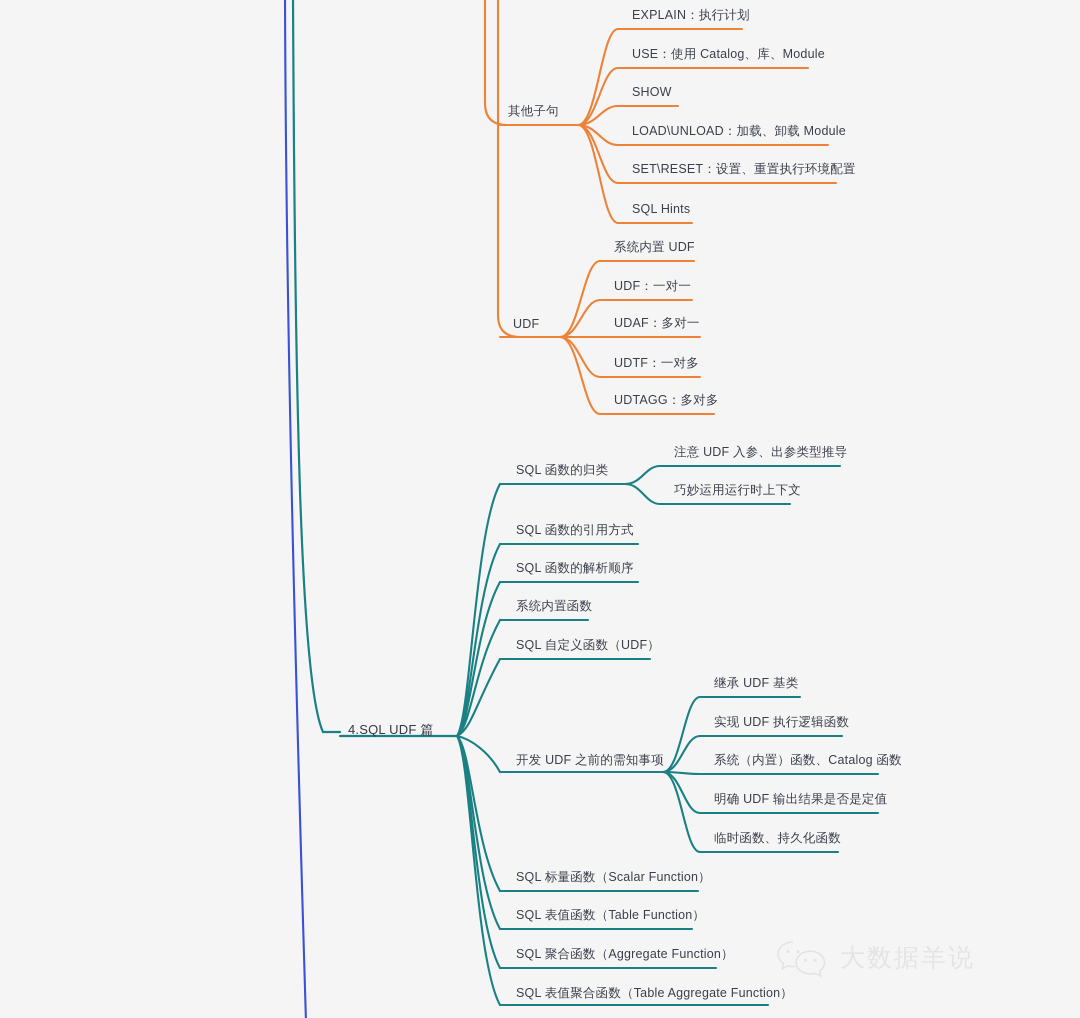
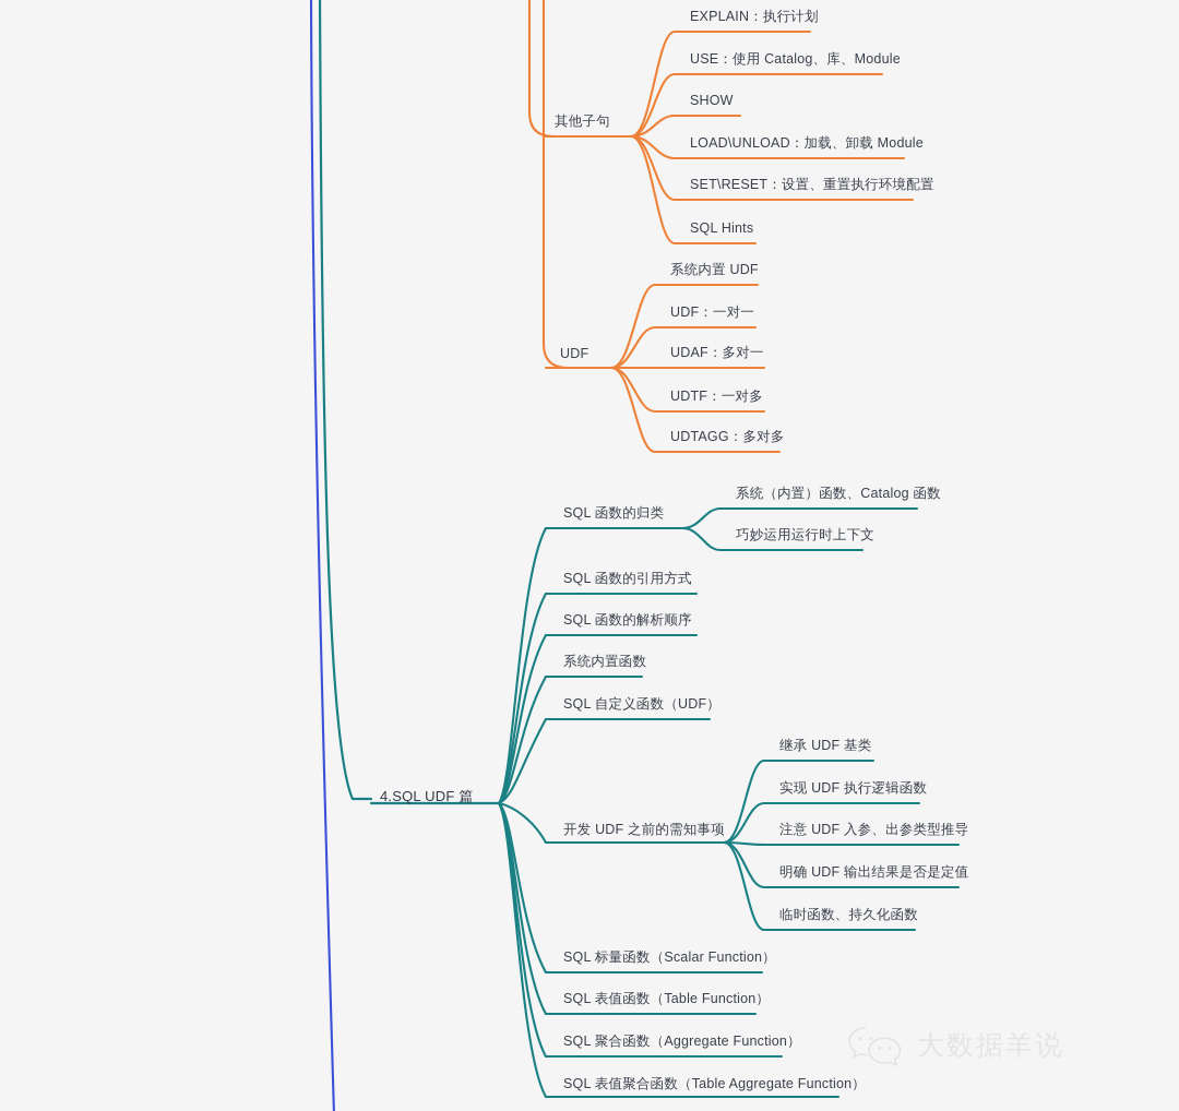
  其他子句
  EXPLAIN：执行计划
  USE：使用 Catalog、库、Module
  SHOW
  LOAD\UNLOAD：加载、卸载 Module
  SET\RESET：设置、重置执行环境配置
  SQL Hints
  UDF
  系统内置 UDF
  UDF：一对一
  UDAF：多对一
  UDTF：一对多
  UDTAGG：多对多
  SQL 函数的归类
- 注意 UDF 入参、出参类型推导
+ 系统（内置）函数、Catalog 函数
  巧妙运用运行时上下文
  SQL 函数的引用方式
  SQL 函数的解析顺序
  系统内置函数
  SQL 自定义函数（UDF）
  开发 UDF 之前的需知事项
  继承 UDF 基类
  实现 UDF 执行逻辑函数
- 系统（内置）函数、Catalog 函数
+ 注意 UDF 入参、出参类型推导
  明确 UDF 输出结果是否是定值
  临时函数、持久化函数
  SQL 标量函数（Scalar Function）
  SQL 表值函数（Table Function）
  SQL 聚合函数（Aggregate Function）
  SQL 表值聚合函数（Table Aggregate Function）
  4.SQL UDF 篇
